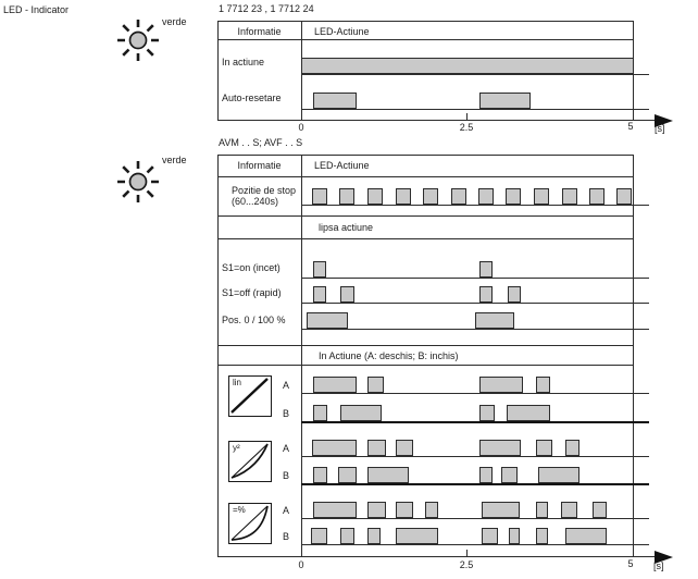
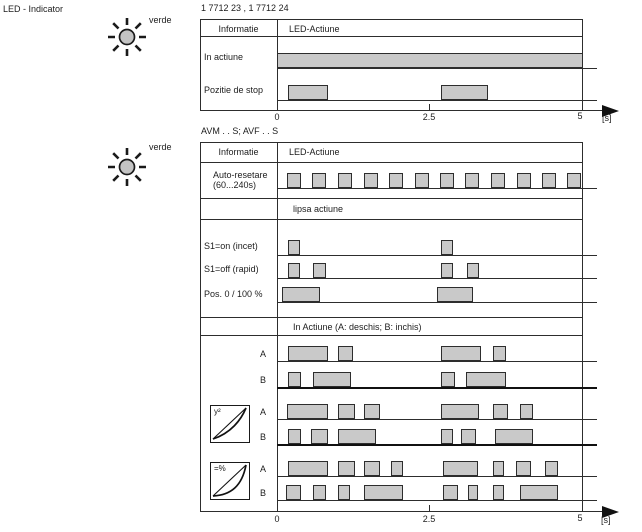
  LED - Indicator
  verde
  1 7712 23 , 1 7712 24
  Informatie
  LED-Actiune
  In actiune
- Auto-resetare
+ Pozitie de stop
  0
  2.5
  5
  [s]
  verde
  AVM . . S; AVF . . S
  Informatie
  LED-Actiune
- Pozitie de stop
+ Auto-resetare
  (60...240s)
  lipsa actiune
  S1=on (incet)
  S1=off (rapid)
  Pos. 0 / 100 %
  In Actiune (A: deschis; B: inchis)
- lin
  A
  B
  y²
  A
  B
  =%
  A
  B
  0
  2.5
  5
  [s]
